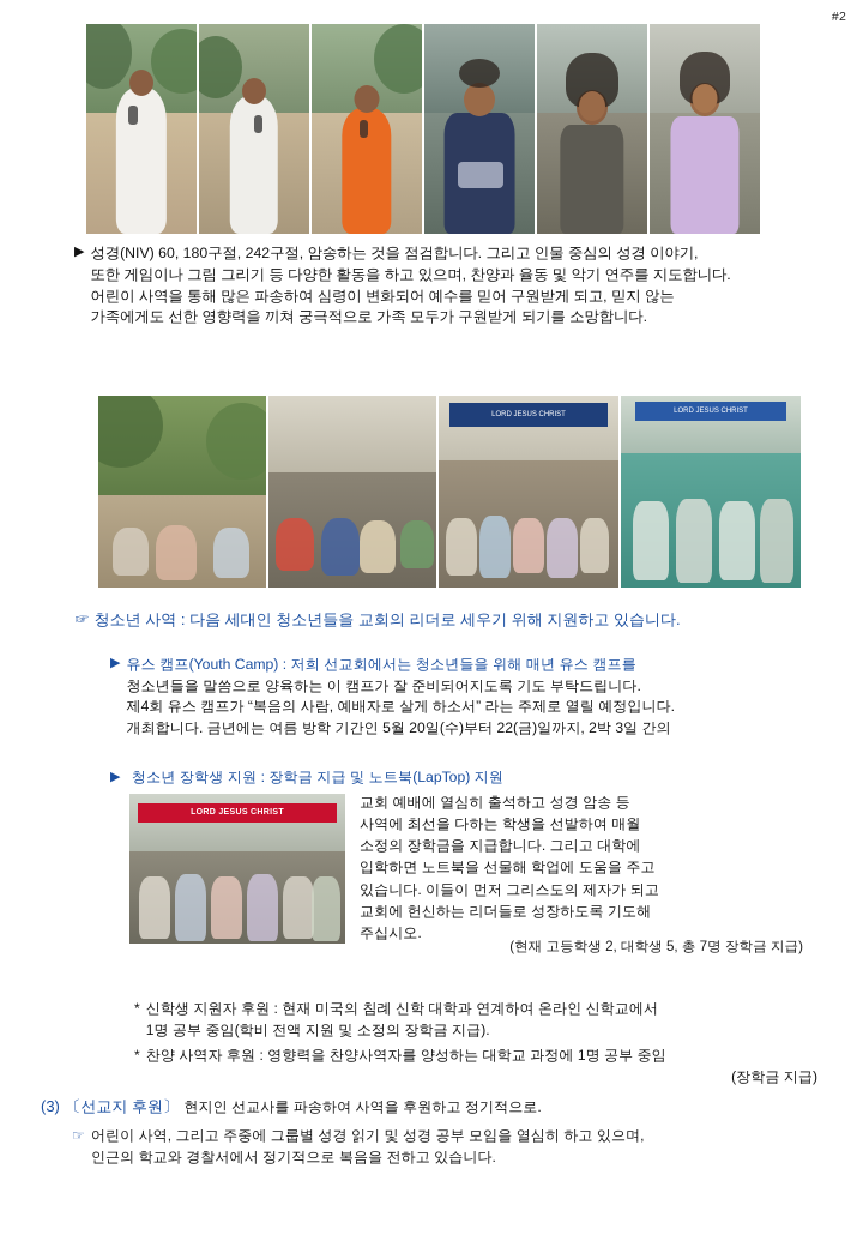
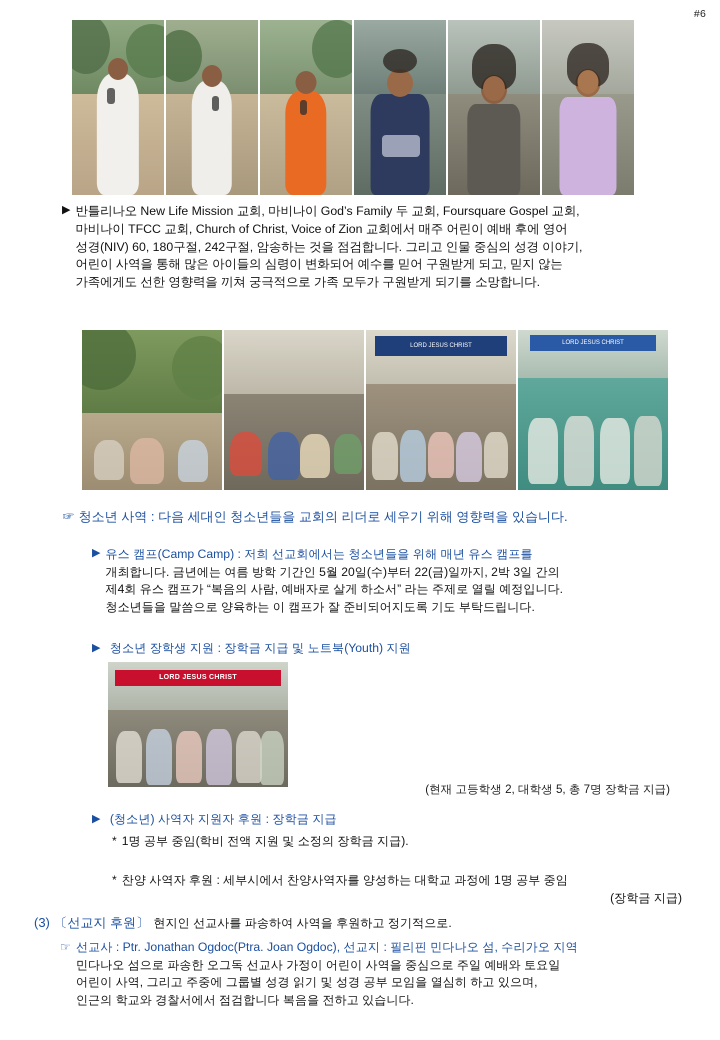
- #2
+ #6
  ▶
+ 반틀리나오 New Life Mission 교회, 마비나이 God’s Family 두 교회, Foursquare Gospel 교회,
+ 마비나이 TFCC 교회, Church of Christ, Voice of Zion 교회에서 매주 어린이 예배 후에 영어
  성경(NIV) 60, 180구절, 242구절, 암송하는 것을 점검합니다. 그리고 인물 중심의 성경 이야기,
- 또한 게임이나 그림 그리기 등 다양한 활동을 하고 있으며, 찬양과 율동 및 악기 연주를 지도합니다.
- 어린이 사역을 통해 많은 파송하여 심령이 변화되어 예수를 믿어 구원받게 되고, 믿지 않는
+ 어린이 사역을 통해 많은 아이들의 심령이 변화되어 예수를 믿어 구원받게 되고, 믿지 않는
  가족에게도 선한 영향력을 끼쳐 궁극적으로 가족 모두가 구원받게 되기를 소망합니다.
- ☞ 청소년 사역 : 다음 세대인 청소년들을 교회의 리더로 세우기 위해 지원하고 있습니다.
+ ☞ 청소년 사역 : 다음 세대인 청소년들을 교회의 리더로 세우기 위해 영향력을 있습니다.
  ▶
- 유스 캠프(Youth Camp) : 저희 선교회에서는 청소년들을 위해 매년 유스 캠프를
+ 유스 캠프(Camp Camp) : 저희 선교회에서는 청소년들을 위해 매년 유스 캠프를
- 청소년들을 말씀으로 양육하는 이 캠프가 잘 준비되어지도록 기도 부탁드립니다.
+ 개최합니다. 금년에는 여름 방학 기간인 5월 20일(수)부터 22(금)일까지, 2박 3일 간의
  제4회 유스 캠프가 “복음의 사람, 예배자로 살게 하소서” 라는 주제로 열릴 예정입니다.
- 개최합니다. 금년에는 여름 방학 기간인 5월 20일(수)부터 22(금)일까지, 2박 3일 간의
+ 청소년들을 말씀으로 양육하는 이 캠프가 잘 준비되어지도록 기도 부탁드립니다.
- ▶ 청소년 장학생 지원 : 장학금 지급 및 노트북(LapTop) 지원
+ ▶ 청소년 장학생 지원 : 장학금 지급 및 노트북(Youth) 지원
- 교회 예배에 열심히 출석하고 성경 암송 등
- 사역에 최선을 다하는 학생을 선발하여 매월
- 소정의 장학금을 지급합니다. 그리고 대학에
- 입학하면 노트북을 선물해 학업에 도움을 주고
- 있습니다. 이들이 먼저 그리스도의 제자가 되고
- 교회에 헌신하는 리더들로 성장하도록 기도해
- 주십시오.
  (현재 고등학생 2, 대학생 5, 총 7명 장학금 지급)
+ ▶ (청소년) 사역자 지원자 후원 : 장학금 지급
  *
- 신학생 지원자 후원 : 현재 미국의 침례 신학 대학과 연계하여 온라인 신학교에서
  1명 공부 중임(학비 전액 지원 및 소정의 장학금 지급).
  *
- 찬양 사역자 후원 : 영향력을 찬양사역자를 양성하는 대학교 과정에 1명 공부 중임
+ 찬양 사역자 후원 : 세부시에서 찬양사역자를 양성하는 대학교 과정에 1명 공부 중임
  (장학금 지급)
  (3) 〔선교지 후원〕 현지인 선교사를 파송하여 사역을 후원하고 정기적으로.
  ☞
+ 선교사 : Ptr. Jonathan Ogdoc(Ptra. Joan Ogdoc), 선교지 : 필리핀 민다나오 섬, 수리가오 지역
+ 민다나오 섬으로 파송한 오그독 선교사 가정이 어린이 사역을 중심으로 주일 예배와 토요일
  어린이 사역, 그리고 주중에 그룹별 성경 읽기 및 성경 공부 모임을 열심히 하고 있으며,
- 인근의 학교와 경찰서에서 정기적으로 복음을 전하고 있습니다.
+ 인근의 학교와 경찰서에서 점검합니다 복음을 전하고 있습니다.
